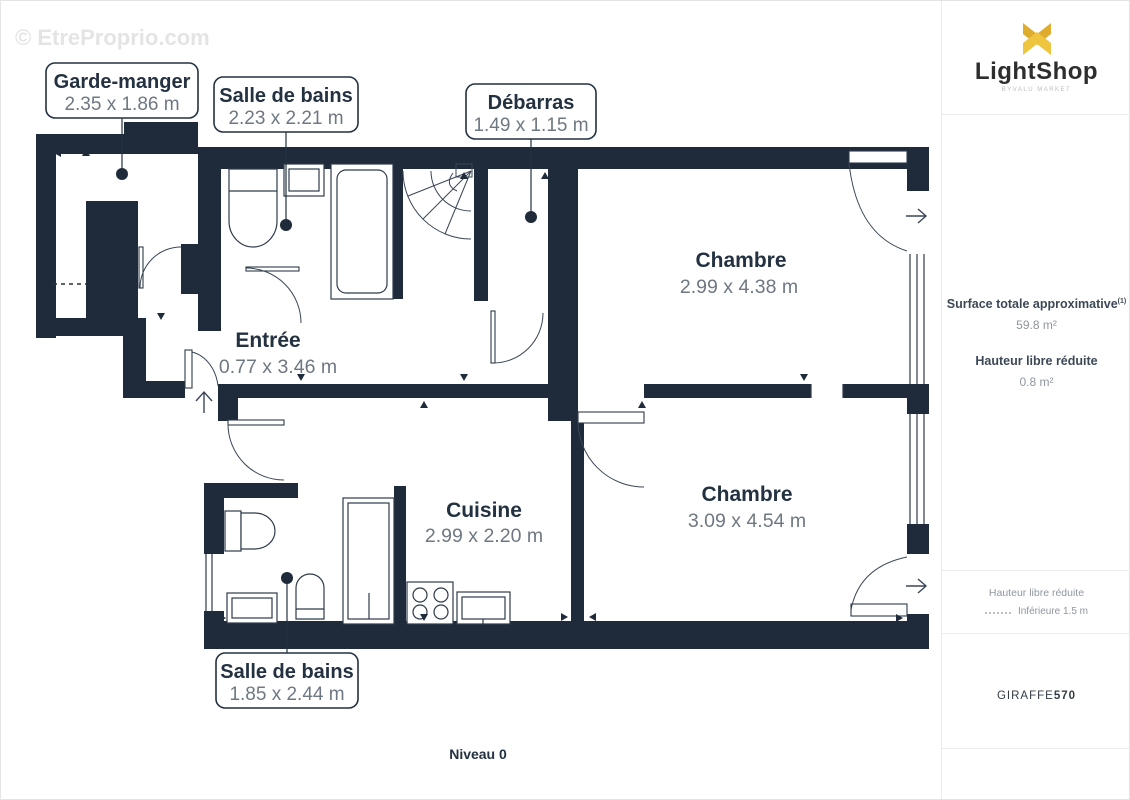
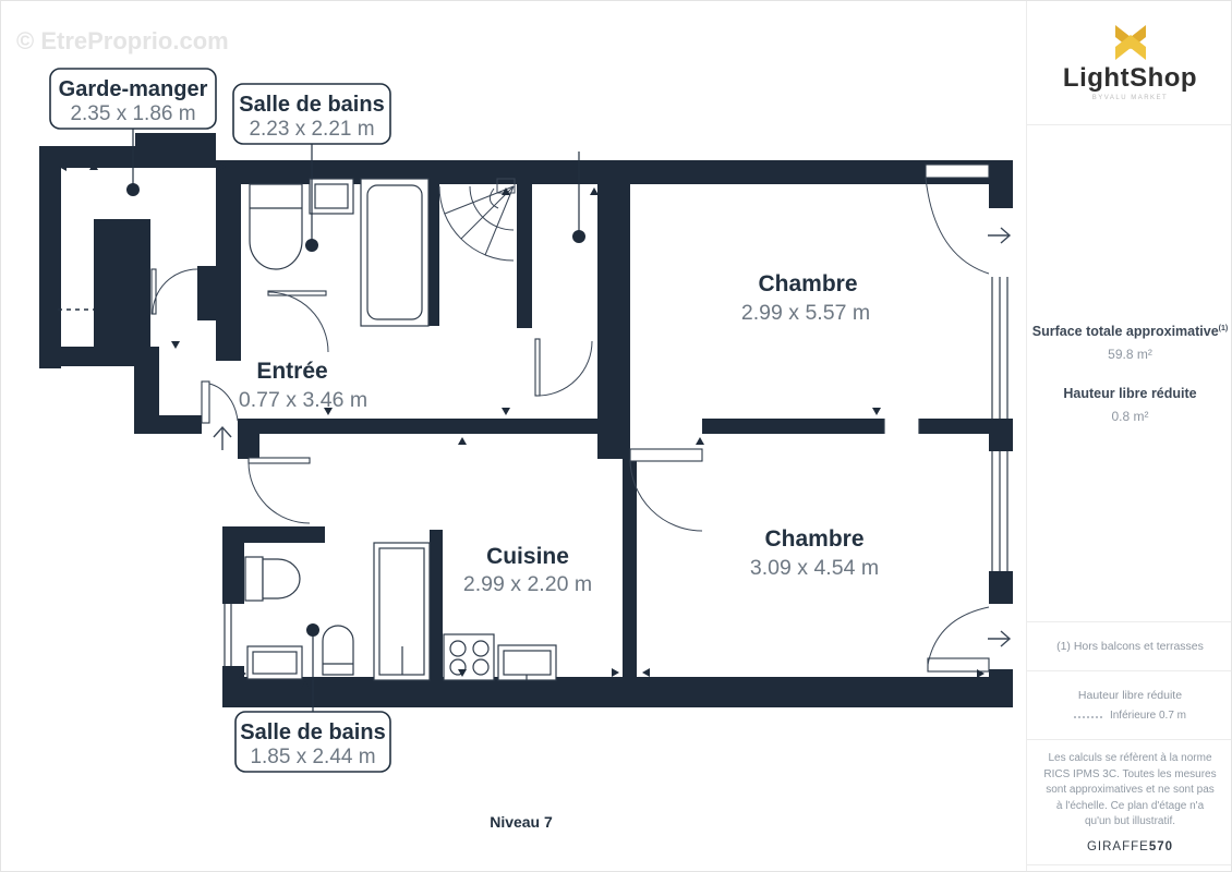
  © EtreProprio.com
  Garde-manger
  2.35 x 1.86 m
  Salle de bains
  2.23 x 2.21 m
- Débarras
- 1.49 x 1.15 m
  Salle de bains
  1.85 x 2.44 m
  Chambre
- 2.99 x 4.38 m
+ 2.99 x 5.57 m
  Entrée
  0.77 x 3.46 m
  Cuisine
  2.99 x 2.20 m
  Chambre
  3.09 x 4.54 m
- Niveau 0
+ Niveau 7
  LightShop
  Surface totale approximative
  59.8 m²
  Hauteur libre réduite
  0.8 m²
+ (1) Hors balcons et terrasses
  Hauteur libre réduite
- Inférieure 1.5 m
+ Inférieure 0.7 m
+ Les calculs se réfèrent à la norme RICS IPMS 3C. Toutes les mesures sont approximatives et ne sont pas à l'échelle. Ce plan d'étage n'a qu'un but illustratif.
  GIRAFFE570
